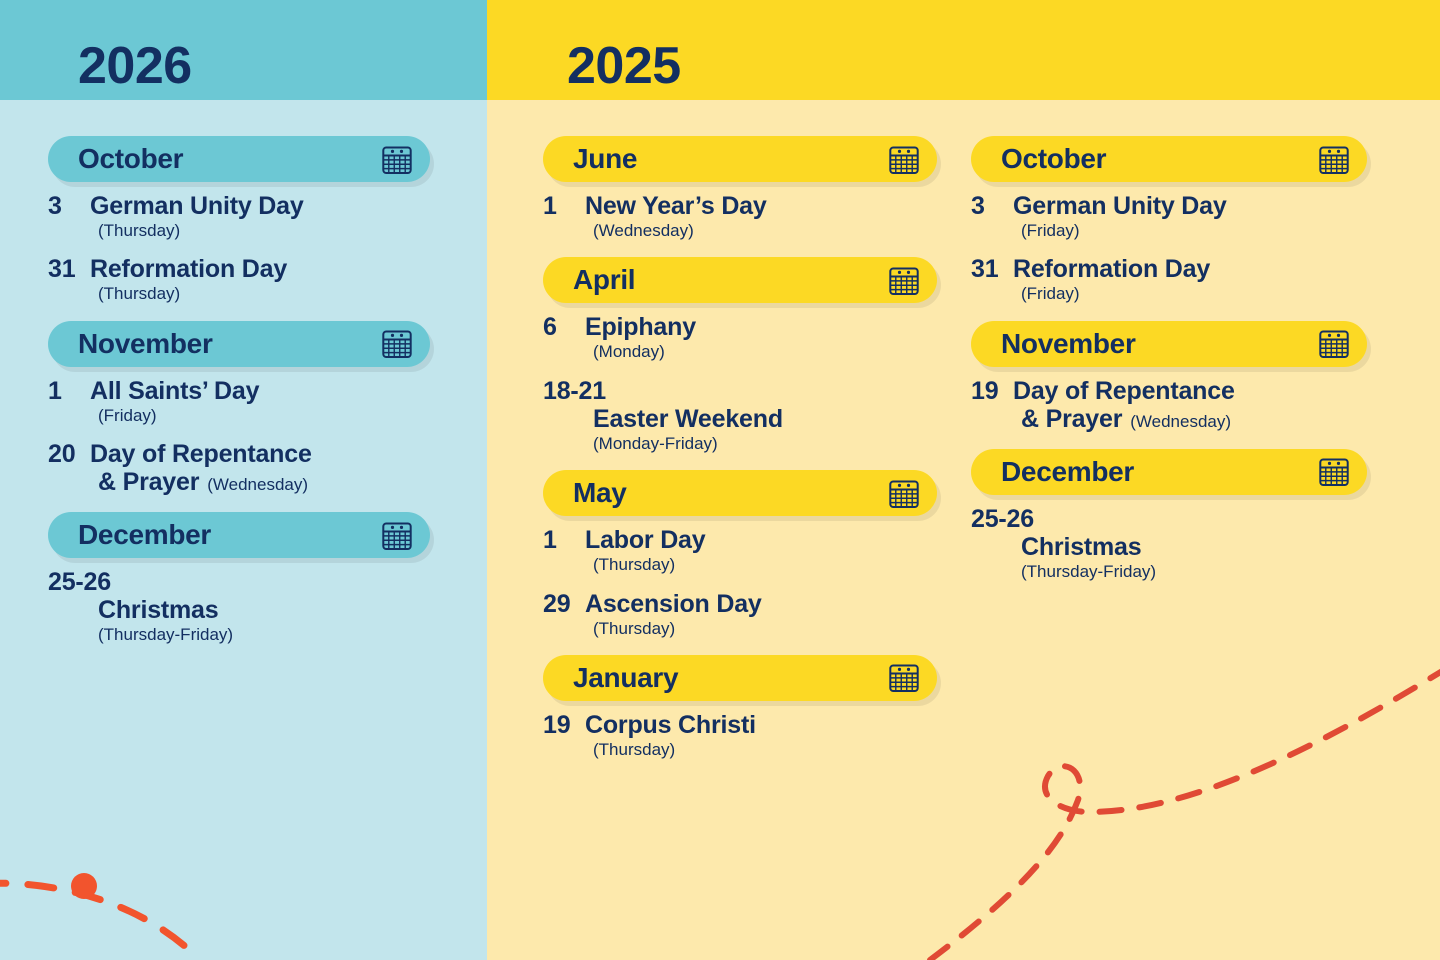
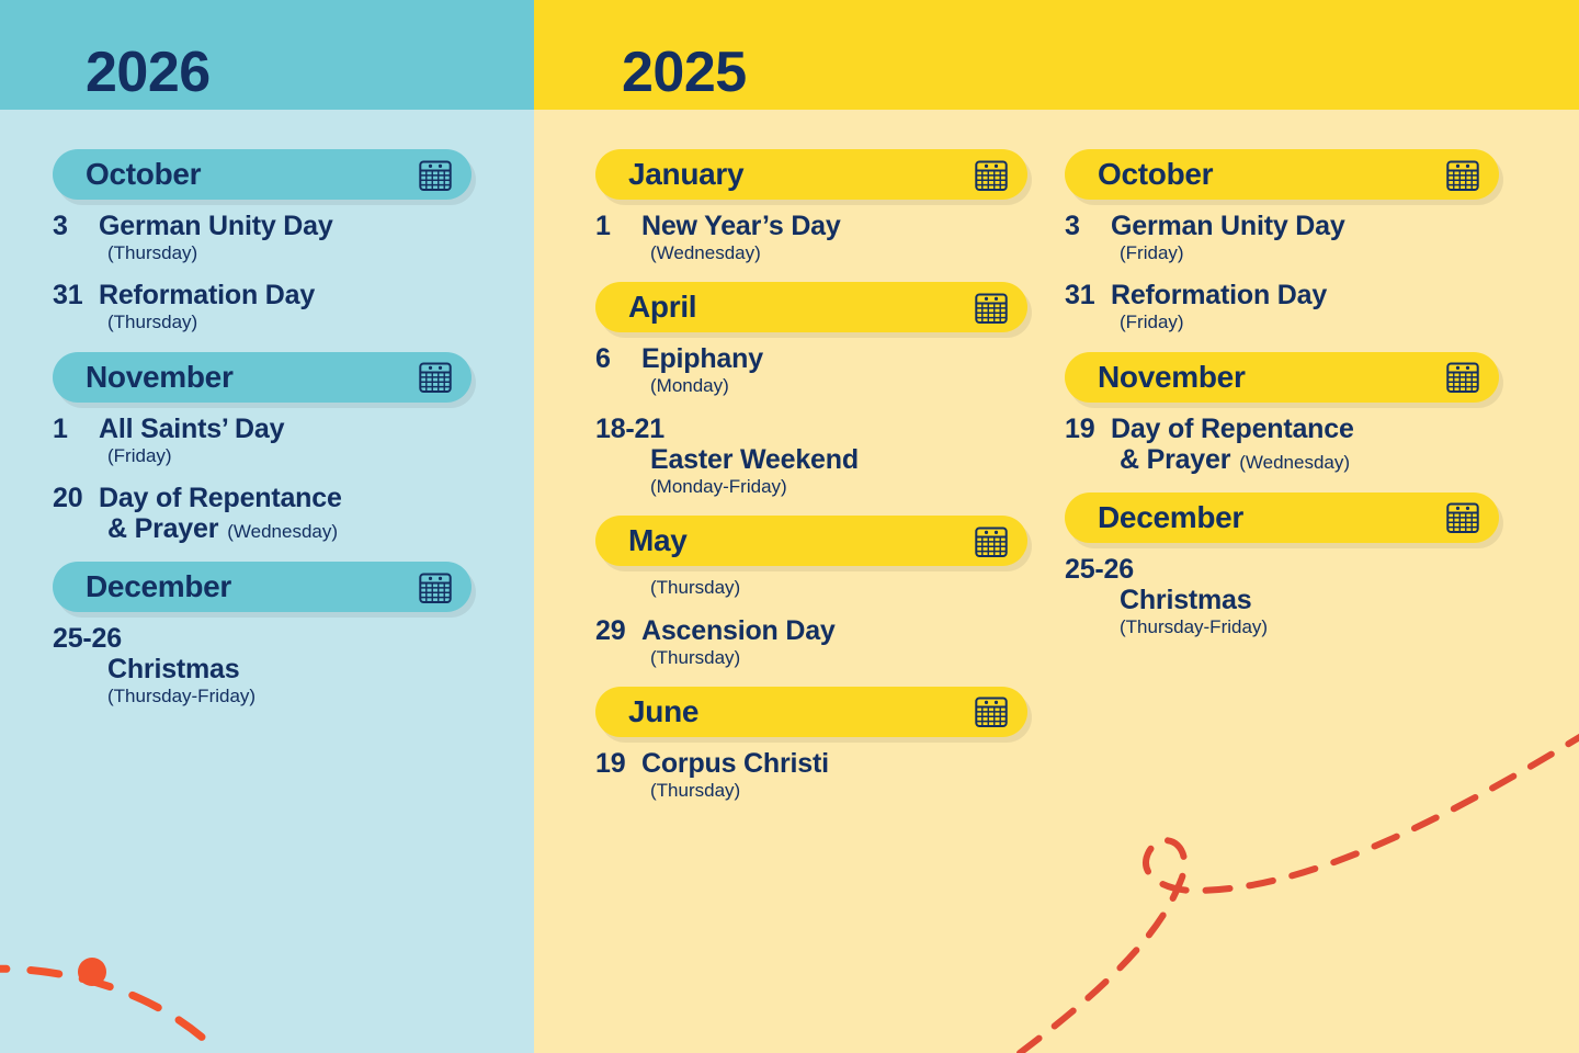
  2026
  2025
  October
  3 German Unity Day
  (Thursday)
  31 Reformation Day
  (Thursday)
  November
  1 All Saints’ Day
  (Friday)
  20 Day of Repentance
  & Prayer (Wednesday)
  December
  25-26
  Christmas
  (Thursday-Friday)
- June
+ January
  1 New Year’s Day
  (Wednesday)
  April
  6 Epiphany
  (Monday)
  18-21
  Easter Weekend
  (Monday-Friday)
  May
- 1 Labor Day
  (Thursday)
  29 Ascension Day
  (Thursday)
- January
+ June
  19 Corpus Christi
  (Thursday)
  October
  3 German Unity Day
  (Friday)
  31 Reformation Day
  (Friday)
  November
  19 Day of Repentance
  & Prayer (Wednesday)
  December
  25-26
  Christmas
  (Thursday-Friday)
